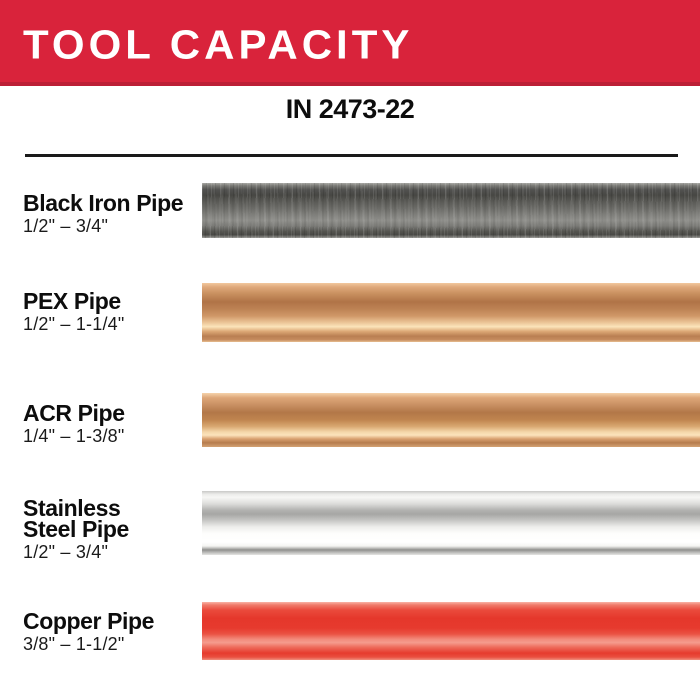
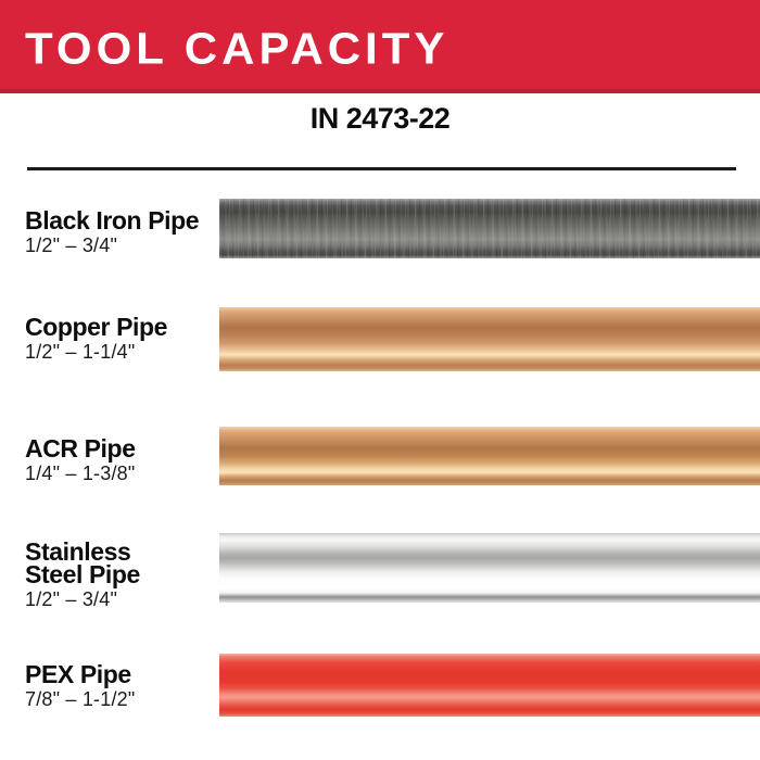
  TOOL CAPACITY
  IN 2473-22
  Black Iron Pipe
  1/2" – 3/4"
- PEX Pipe
+ Copper Pipe
  1/2" – 1-1/4"
  ACR Pipe
  1/4" – 1-3/8"
  Stainless
  Steel Pipe
  1/2" – 3/4"
- Copper Pipe
+ PEX Pipe
- 3/8" – 1-1/2"
+ 7/8" – 1-1/2"
